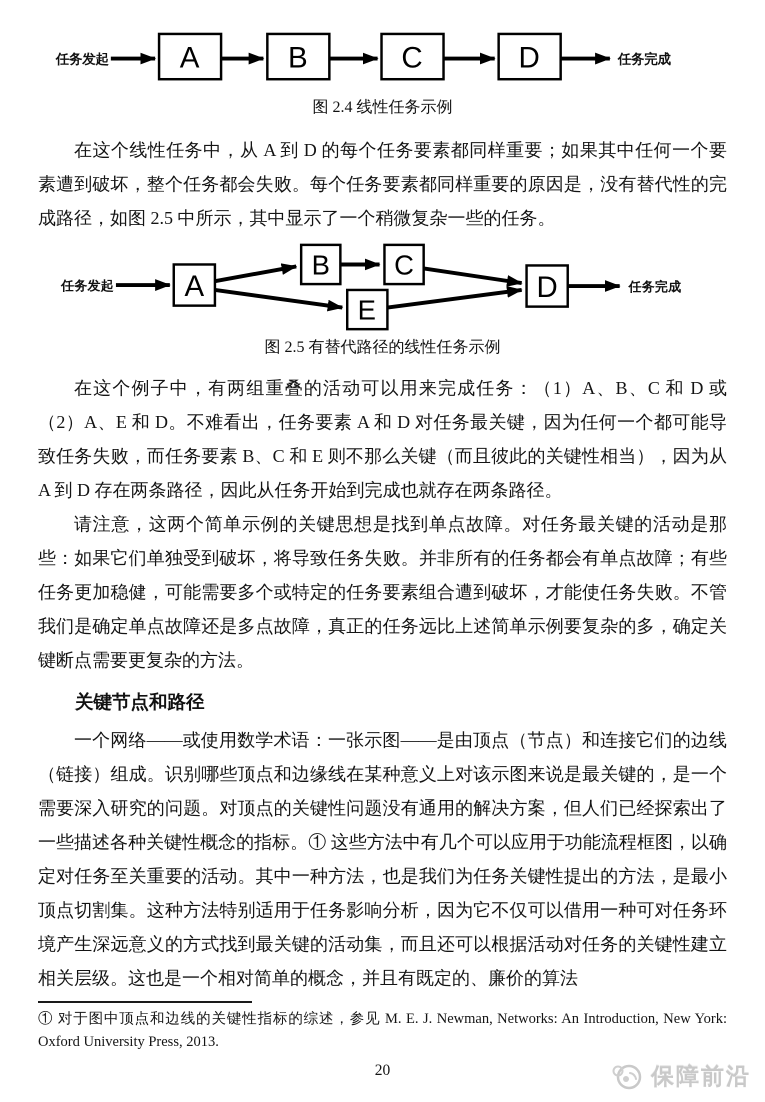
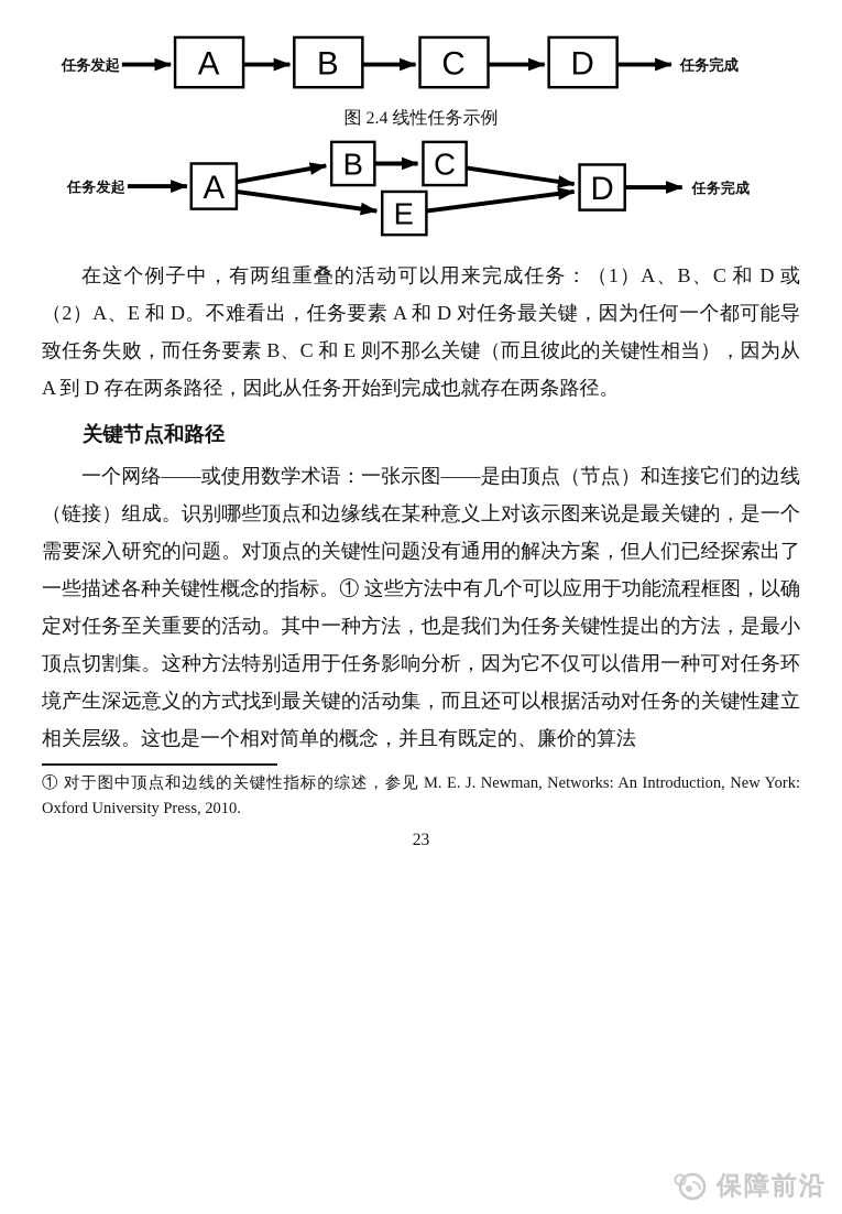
  任务发起
  A
  B
  C
  D
  任务完成
  图 2.4 线性任务示例
- 在这个线性任务中，从 A 到 D 的每个任务要素都同样重要；如果其中任何一个要素遭到破坏，整个任务都会失败。每个任务要素都同样重要的原因是，没有替代性的完成路径，如图 2.5 中所示，其中显示了一个稍微复杂一些的任务。
  任务发起
  A
  B
  C
  E
  D
  任务完成
- 图 2.5 有替代路径的线性任务示例
  在这个例子中，有两组重叠的活动可以用来完成任务：（1）A、B、C 和 D 或（2）A、E 和 D。不难看出，任务要素 A 和 D 对任务最关键，因为任何一个都可能导致任务失败，而任务要素 B、C 和 E 则不那么关键（而且彼此的关键性相当），因为从 A 到 D 存在两条路径，因此从任务开始到完成也就存在两条路径。
- 请注意，这两个简单示例的关键思想是找到单点故障。对任务最关键的活动是那些：如果它们单独受到破坏，将导致任务失败。并非所有的任务都会有单点故障；有些任务更加稳健，可能需要多个或特定的任务要素组合遭到破坏，才能使任务失败。不管我们是确定单点故障还是多点故障，真正的任务远比上述简单示例要复杂的多，确定关键断点需要更复杂的方法。
  关键节点和路径
  一个网络——或使用数学术语：一张示图——是由顶点（节点）和连接它们的边线（链接）组成。识别哪些顶点和边缘线在某种意义上对该示图来说是最关键的，是一个需要深入研究的问题。对顶点的关键性问题没有通用的解决方案，但人们已经探索出了一些描述各种关键性概念的指标。① 这些方法中有几个可以应用于功能流程框图，以确定对任务至关重要的活动。其中一种方法，也是我们为任务关键性提出的方法，是最小顶点切割集。这种方法特别适用于任务影响分析，因为它不仅可以借用一种可对任务环境产生深远意义的方式找到最关键的活动集，而且还可以根据活动对任务的关键性建立相关层级。这也是一个相对简单的概念，并且有既定的、廉价的算法
- ① 对于图中顶点和边线的关键性指标的综述，参见 M. E. J. Newman, Networks: An Introduction, New York: Oxford University Press, 2013.
+ ① 对于图中顶点和边线的关键性指标的综述，参见 M. E. J. Newman, Networks: An Introduction, New York: Oxford University Press, 2010.
- 20
+ 23
  保障前沿
